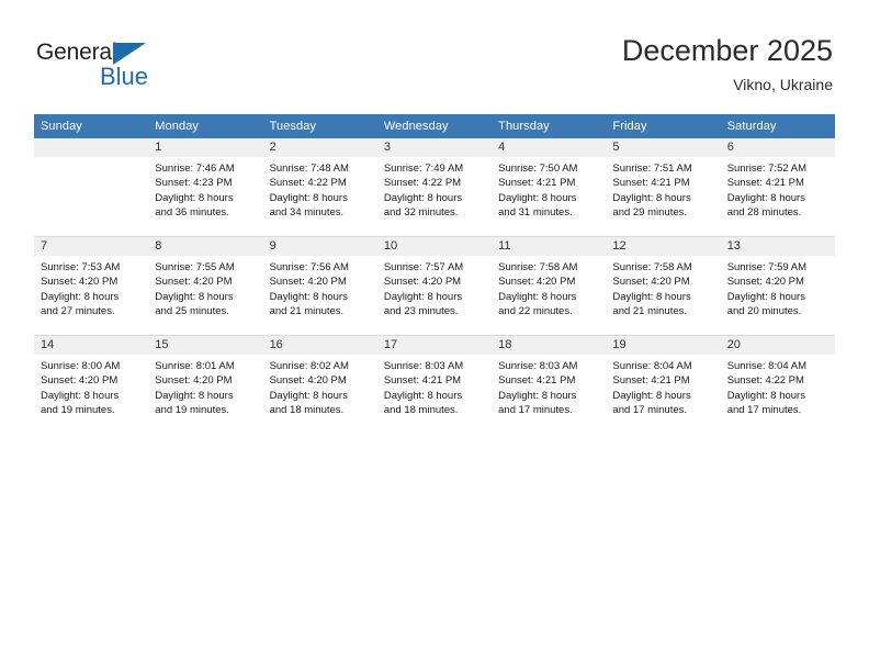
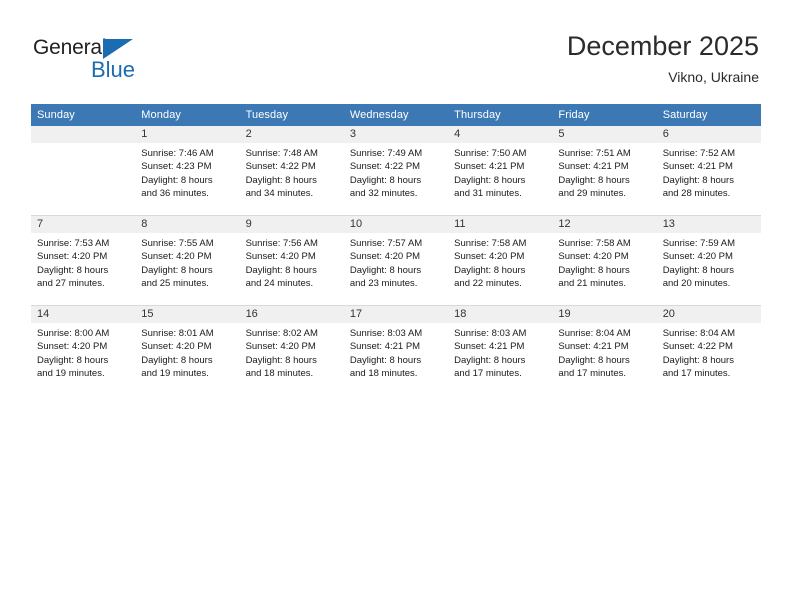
  General
  Blue
  December 2025
  Vikno, Ukraine
  Sunday	Monday	Tuesday	Wednesday	Thursday	Friday	Saturday
  	1Sunrise: 7:46 AMSunset: 4:23 PMDaylight: 8 hoursand 36 minutes.	2Sunrise: 7:48 AMSunset: 4:22 PMDaylight: 8 hoursand 34 minutes.	3Sunrise: 7:49 AMSunset: 4:22 PMDaylight: 8 hoursand 32 minutes.	4Sunrise: 7:50 AMSunset: 4:21 PMDaylight: 8 hoursand 31 minutes.	5Sunrise: 7:51 AMSunset: 4:21 PMDaylight: 8 hoursand 29 minutes.	6Sunrise: 7:52 AMSunset: 4:21 PMDaylight: 8 hoursand 28 minutes.
- 7Sunrise: 7:53 AMSunset: 4:20 PMDaylight: 8 hoursand 27 minutes.	8Sunrise: 7:55 AMSunset: 4:20 PMDaylight: 8 hoursand 25 minutes.	9Sunrise: 7:56 AMSunset: 4:20 PMDaylight: 8 hoursand 21 minutes.	10Sunrise: 7:57 AMSunset: 4:20 PMDaylight: 8 hoursand 23 minutes.	11Sunrise: 7:58 AMSunset: 4:20 PMDaylight: 8 hoursand 22 minutes.	12Sunrise: 7:58 AMSunset: 4:20 PMDaylight: 8 hoursand 21 minutes.	13Sunrise: 7:59 AMSunset: 4:20 PMDaylight: 8 hoursand 20 minutes.
+ 7Sunrise: 7:53 AMSunset: 4:20 PMDaylight: 8 hoursand 27 minutes.	8Sunrise: 7:55 AMSunset: 4:20 PMDaylight: 8 hoursand 25 minutes.	9Sunrise: 7:56 AMSunset: 4:20 PMDaylight: 8 hoursand 24 minutes.	10Sunrise: 7:57 AMSunset: 4:20 PMDaylight: 8 hoursand 23 minutes.	11Sunrise: 7:58 AMSunset: 4:20 PMDaylight: 8 hoursand 22 minutes.	12Sunrise: 7:58 AMSunset: 4:20 PMDaylight: 8 hoursand 21 minutes.	13Sunrise: 7:59 AMSunset: 4:20 PMDaylight: 8 hoursand 20 minutes.
  14Sunrise: 8:00 AMSunset: 4:20 PMDaylight: 8 hoursand 19 minutes.	15Sunrise: 8:01 AMSunset: 4:20 PMDaylight: 8 hoursand 19 minutes.	16Sunrise: 8:02 AMSunset: 4:20 PMDaylight: 8 hoursand 18 minutes.	17Sunrise: 8:03 AMSunset: 4:21 PMDaylight: 8 hoursand 18 minutes.	18Sunrise: 8:03 AMSunset: 4:21 PMDaylight: 8 hoursand 17 minutes.	19Sunrise: 8:04 AMSunset: 4:21 PMDaylight: 8 hoursand 17 minutes.	20Sunrise: 8:04 AMSunset: 4:22 PMDaylight: 8 hoursand 17 minutes.
